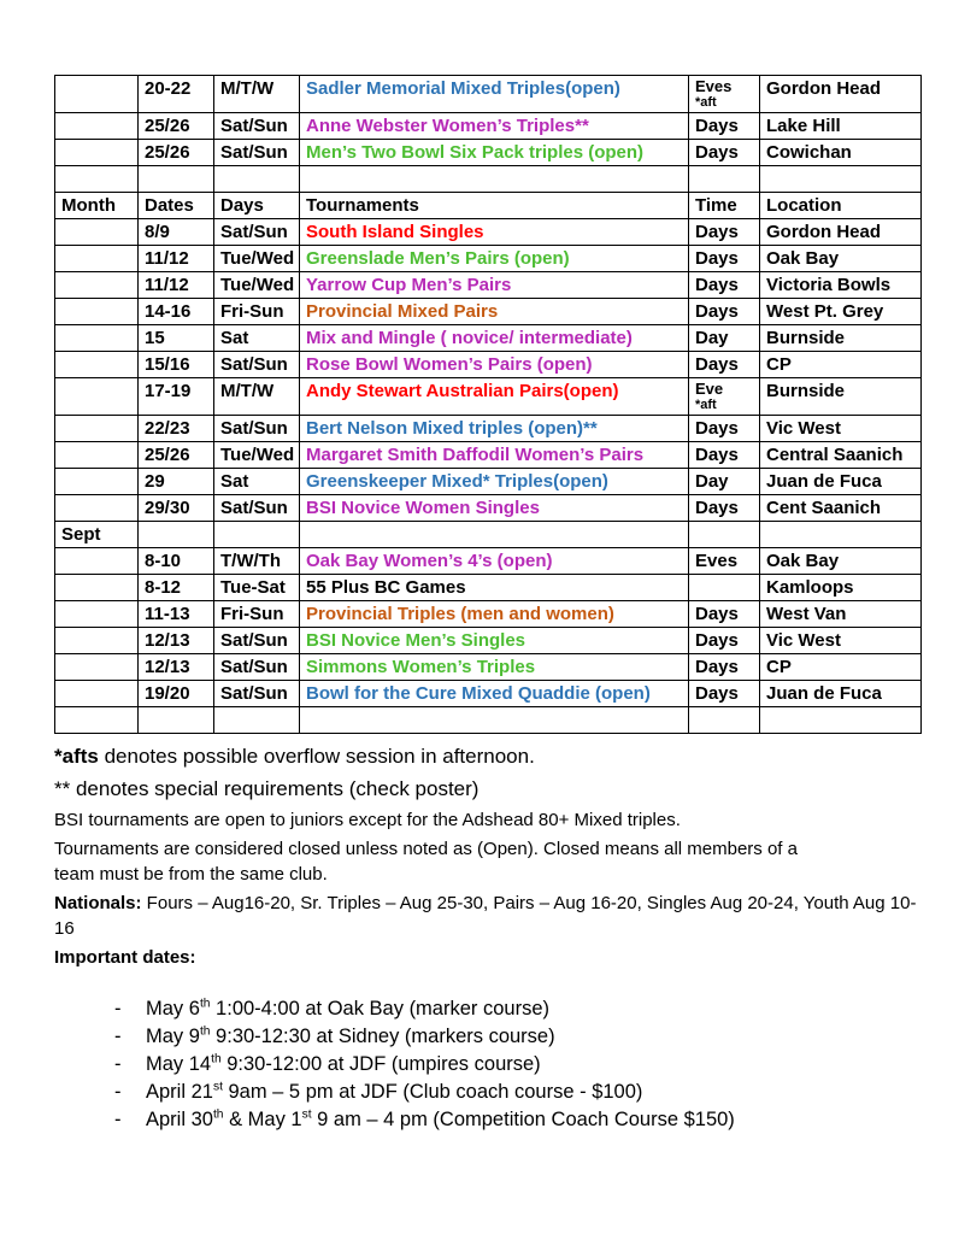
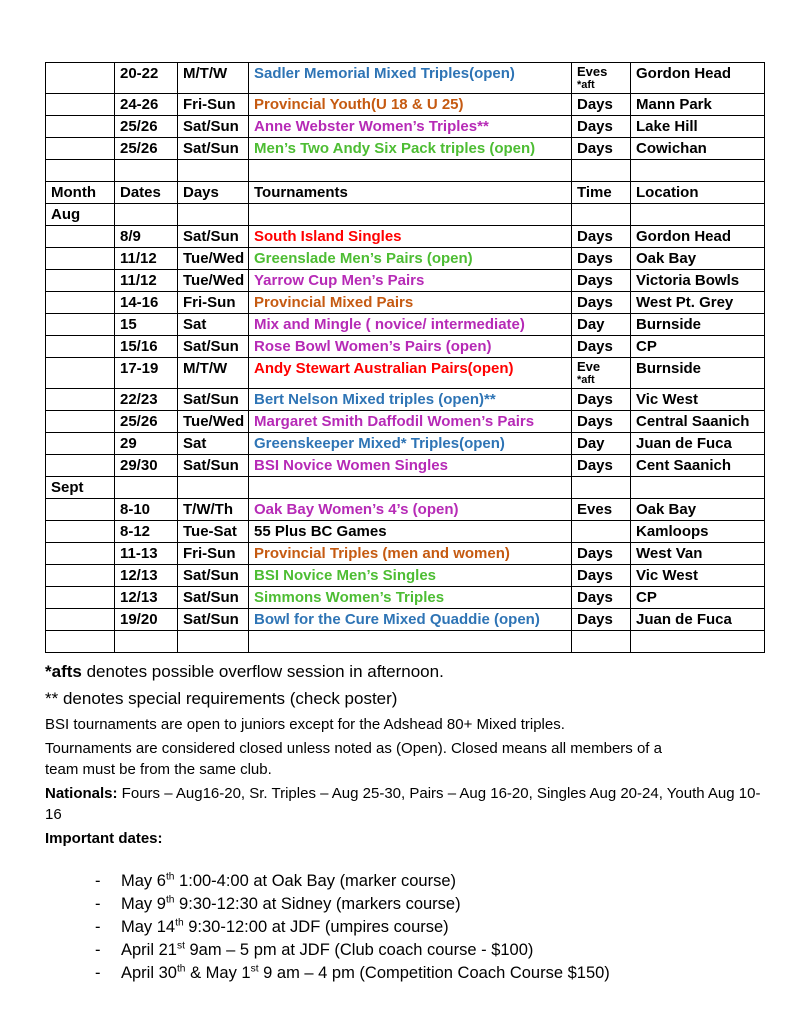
  	20-22	M/T/W	Sadler Memorial Mixed Triples(open)	Eves*aft	Gordon Head
+ 	24-26	Fri-Sun	Provincial Youth(U 18 & U 25)	Days	Mann Park
  	25/26	Sat/Sun	Anne Webster Women’s Triples**	Days	Lake Hill
- 	25/26	Sat/Sun	Men’s Two Bowl Six Pack triples (open)	Days	Cowichan
+ 	25/26	Sat/Sun	Men’s Two Andy Six Pack triples (open)	Days	Cowichan
  Month	Dates	Days	Tournaments	Time	Location
+ Aug
  	8/9	Sat/Sun	South Island Singles	Days	Gordon Head
  	11/12	Tue/Wed	Greenslade Men’s Pairs (open)	Days	Oak Bay
  	11/12	Tue/Wed	Yarrow Cup Men’s Pairs	Days	Victoria Bowls
  	14-16	Fri-Sun	Provincial Mixed Pairs	Days	West Pt. Grey
  	15	Sat	Mix and Mingle ( novice/ intermediate)	Day	Burnside
  	15/16	Sat/Sun	Rose Bowl Women’s Pairs (open)	Days	CP
  	17-19	M/T/W	Andy Stewart Australian Pairs(open)	Eve*aft	Burnside
  	22/23	Sat/Sun	Bert Nelson Mixed triples (open)**	Days	Vic West
  	25/26	Tue/Wed	Margaret Smith Daffodil Women’s Pairs	Days	Central Saanich
  	29	Sat	Greenskeeper Mixed* Triples(open)	Day	Juan de Fuca
  	29/30	Sat/Sun	BSI Novice Women Singles	Days	Cent Saanich
  Sept
  	8-10	T/W/Th	Oak Bay Women’s 4’s (open)	Eves	Oak Bay
  	8-12	Tue-Sat	55 Plus BC Games		Kamloops
  	11-13	Fri-Sun	Provincial Triples (men and women)	Days	West Van
  	12/13	Sat/Sun	BSI Novice Men’s Singles	Days	Vic West
  	12/13	Sat/Sun	Simmons Women’s Triples	Days	CP
  	19/20	Sat/Sun	Bowl for the Cure Mixed Quaddie (open)	Days	Juan de Fuca
  *afts denotes possible overflow session in afternoon.
  ** denotes special requirements (check poster)
  BSI tournaments are open to juniors except for the Adshead 80+ Mixed triples.
  Tournaments are considered closed unless noted as (Open). Closed means all members of a team must be from the same club.
  Nationals: Fours – Aug16-20, Sr. Triples – Aug 25-30, Pairs – Aug 16-20, Singles Aug 20-24, Youth Aug 10-16
  Important dates:
  -
  May 6th 1:00-4:00 at Oak Bay (marker course)
  -
  May 9th 9:30-12:30 at Sidney (markers course)
  -
  May 14th 9:30-12:00 at JDF (umpires course)
  -
  April 21st 9am – 5 pm at JDF (Club coach course - $100)
  -
  April 30th & May 1st 9 am – 4 pm (Competition Coach Course $150)
